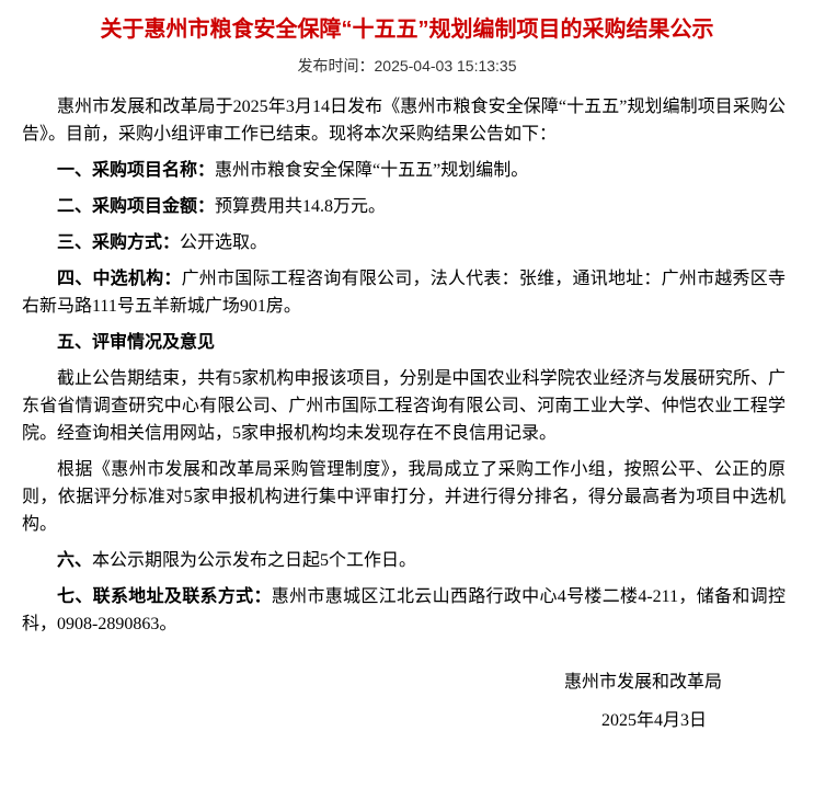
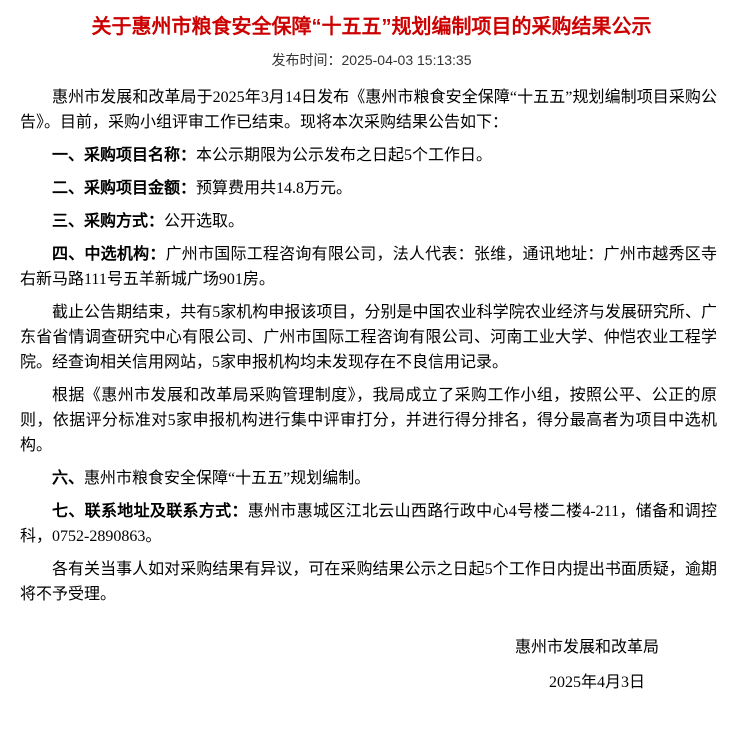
  关于惠州市粮食安全保障“十五五”规划编制项目的采购结果公示
  发布时间：2025-04-03 15:13:35
  惠州市发展和改革局于2025年3月14日发布《惠州市粮食安全保障“十五五”规划编制项目采购公告》。目前，采购小组评审工作已结束。现将本次采购结果公告如下：
- 一、采购项目名称：惠州市粮食安全保障“十五五”规划编制。
+ 一、采购项目名称：本公示期限为公示发布之日起5个工作日。
  二、采购项目金额：预算费用共14.8万元。
  三、采购方式：公开选取。
  四、中选机构：广州市国际工程咨询有限公司，法人代表：张维，通讯地址：广州市越秀区寺右新马路111号五羊新城广场901房。
- 五、评审情况及意见
  截止公告期结束，共有5家机构申报该项目，分别是中国农业科学院农业经济与发展研究所、广东省省情调查研究中心有限公司、广州市国际工程咨询有限公司、河南工业大学、仲恺农业工程学院。经查询相关信用网站，5家申报机构均未发现存在不良信用记录。
  根据《惠州市发展和改革局采购管理制度》，我局成立了采购工作小组，按照公平、公正的原则，依据评分标准对5家申报机构进行集中评审打分，并进行得分排名，得分最高者为项目中选机构。
- 六、本公示期限为公示发布之日起5个工作日。
+ 六、惠州市粮食安全保障“十五五”规划编制。
- 七、联系地址及联系方式：惠州市惠城区江北云山西路行政中心4号楼二楼4-211，储备和调控科，0908-2890863。
+ 七、联系地址及联系方式：惠州市惠城区江北云山西路行政中心4号楼二楼4-211，储备和调控科，0752-2890863。
+ 各有关当事人如对采购结果有异议，可在采购结果公示之日起5个工作日内提出书面质疑，逾期将不予受理。
  惠州市发展和改革局
  2025年4月3日
